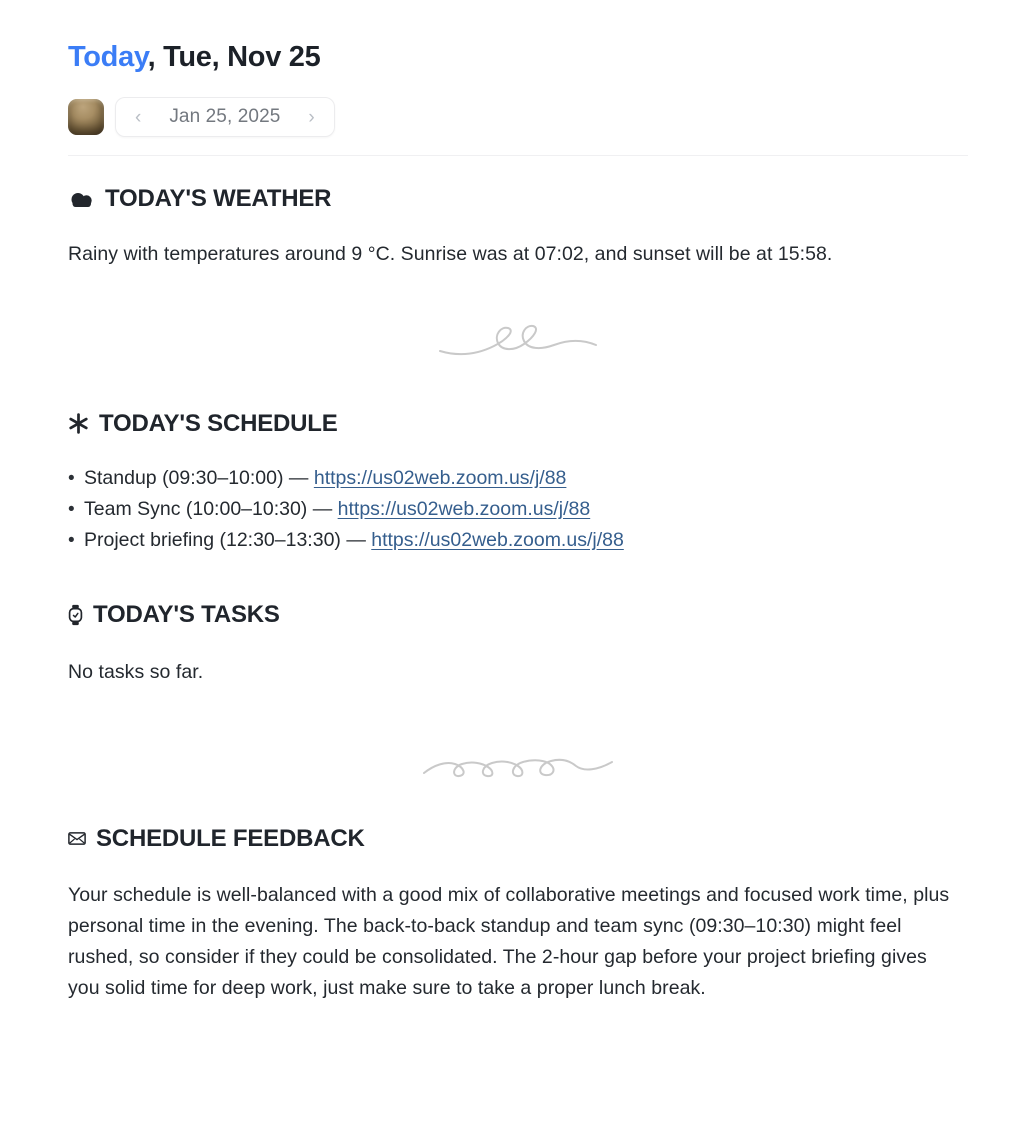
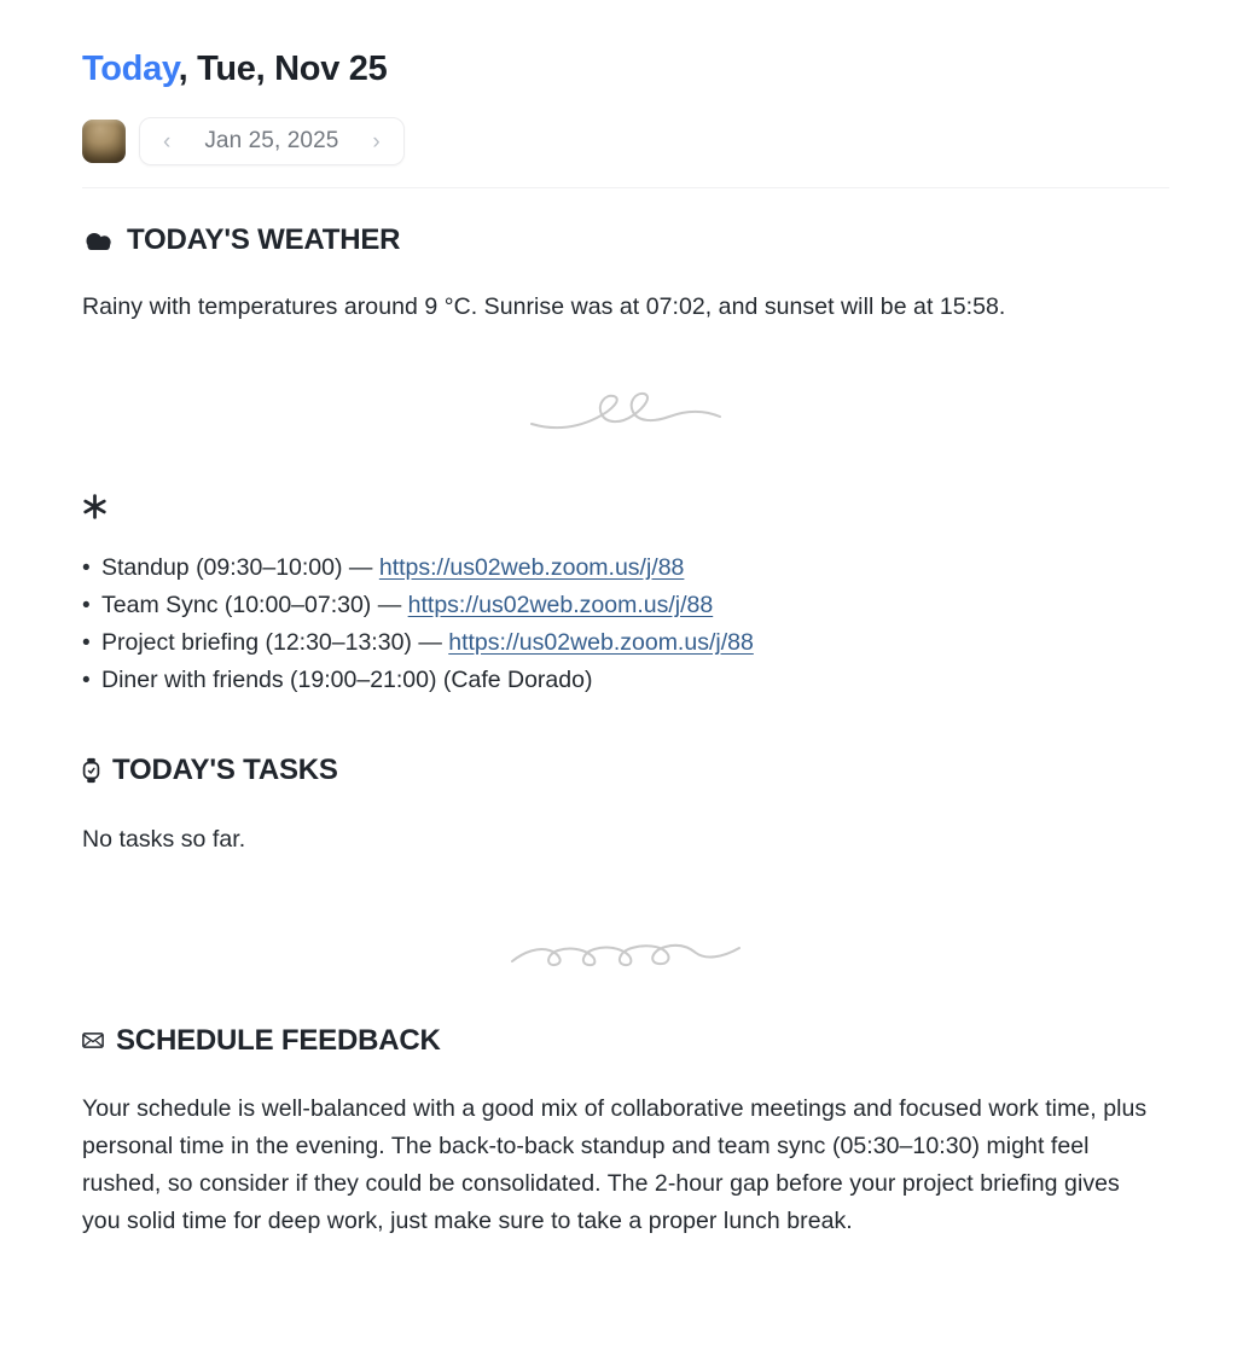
  Today, Tue, Nov 25
  ‹
  Jan 25, 2025
  ›
  TODAY'S WEATHER
  Rainy with temperatures around 9 °C. Sunrise was at 07:02, and sunset will be at 15:58.
- TODAY'S SCHEDULE
  • Standup (09:30–10:00) — https://us02web.zoom.us/j/88
- • Team Sync (10:00–10:30) — https://us02web.zoom.us/j/88
+ • Team Sync (10:00–07:30) — https://us02web.zoom.us/j/88
  • Project briefing (12:30–13:30) — https://us02web.zoom.us/j/88
+ • Diner with friends (19:00–21:00) (Cafe Dorado)
  TODAY'S TASKS
  No tasks so far.
  SCHEDULE FEEDBACK
- Your schedule is well-balanced with a good mix of collaborative meetings and focused work time, plus personal time in the evening. The back-to-back standup and team sync (09:30–10:30) might feel rushed, so consider if they could be consolidated. The 2-hour gap before your project briefing gives you solid time for deep work, just make sure to take a proper lunch break.
+ Your schedule is well-balanced with a good mix of collaborative meetings and focused work time, plus personal time in the evening. The back-to-back standup and team sync (05:30–10:30) might feel rushed, so consider if they could be consolidated. The 2-hour gap before your project briefing gives you solid time for deep work, just make sure to take a proper lunch break.
